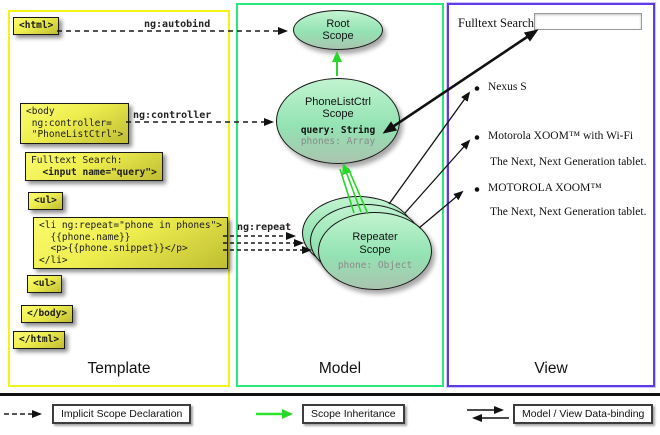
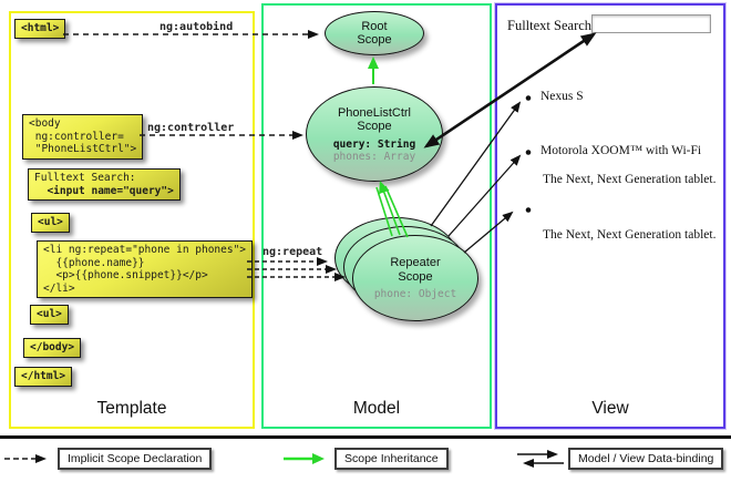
  <html>
  <body
  ng:controller=
  "PhoneListCtrl">
  Fulltext Search:
  <input name="query">
  <ul>
  <li ng:repeat="phone in phones">
  {{phone.name}}
  <p>{{phone.snippet}}</p>
  </li>
  <ul>
  </body>
  </html>
  ng:autobind
  ng:controller
  ng:repeat
  Root
  Scope
  PhoneListCtrl
  Scope
  query: String
  phones: Array
  Repeater
  Scope
  phone: Object
  Fulltext Search
  Nexus S
  Motorola XOOM™ with Wi-Fi
  The Next, Next Generation tablet.
- MOTOROLA XOOM™
  The Next, Next Generation tablet.
  Template
  Model
  View
  Implicit Scope Declaration
  Scope Inheritance
  Model / View Data-binding
